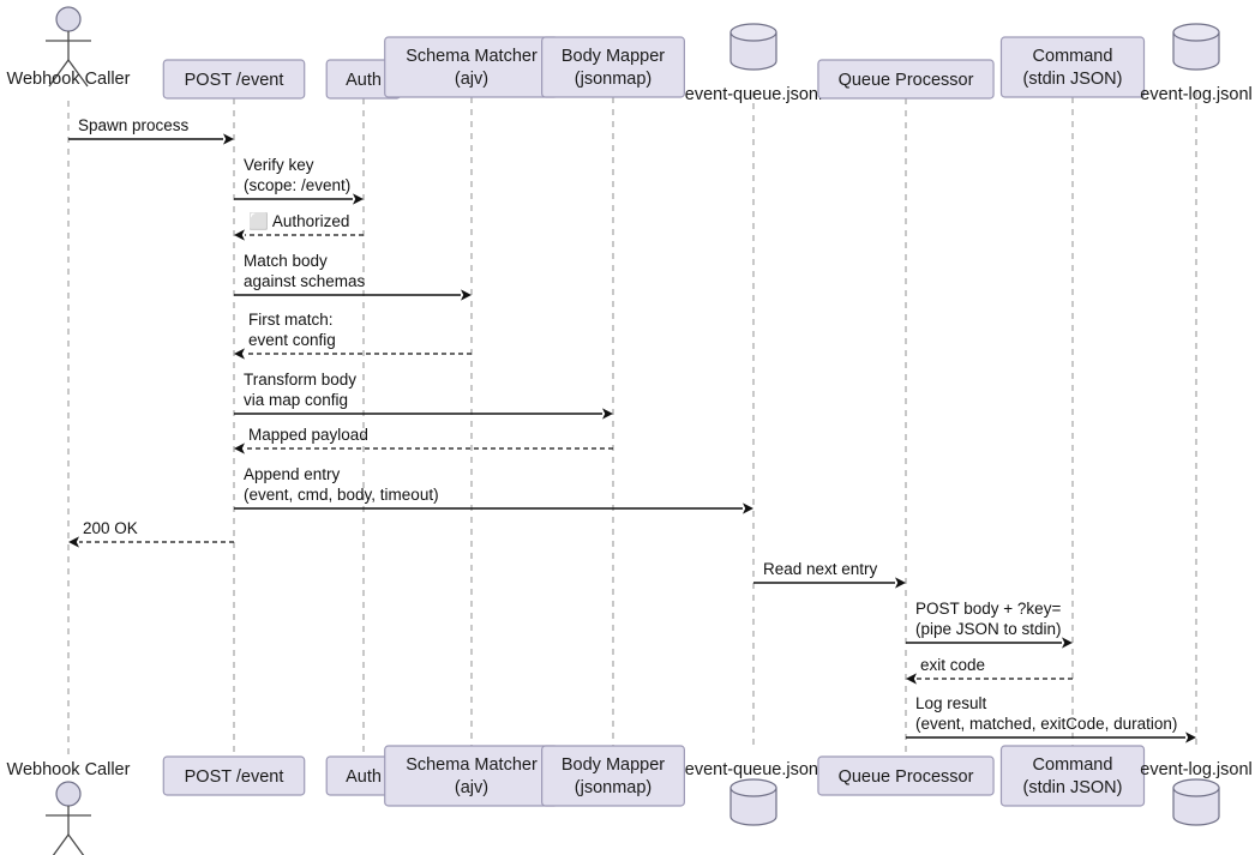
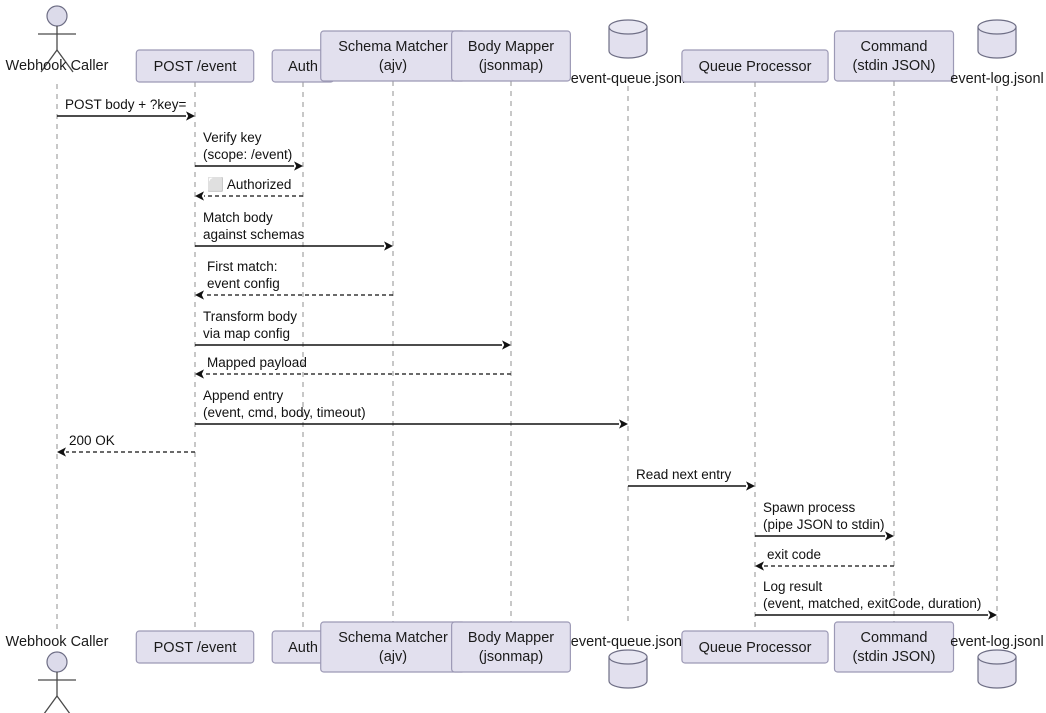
- Spawn process
+ POST body + ?key=
  Verify key
  (scope: /event)
  ⬜ Authorized
  Match body
  against schemas
  First match:
  event config
  Transform body
  via map config
  Mapped payload
  Append entry
  (event, cmd, body, timeout)
  200 OK
  Read next entry
- POST body + ?key=
+ Spawn process
  (pipe JSON to stdin)
  exit code
  Log result
  (event, matched, exitCode, duration)
  Webhook Caller
  POST /event
  Auth
  Schema Matcher
  (ajv)
  Body Mapper
  (jsonmap)
  event-queue.json
  Queue Processor
  Command
  (stdin JSON)
  event-log.jsonl
  Webhook Caller
  POST /event
  Auth
  Schema Matcher
  (ajv)
  Body Mapper
  (jsonmap)
  event-queue.json
  Queue Processor
  Command
  (stdin JSON)
  event-log.jsonl
